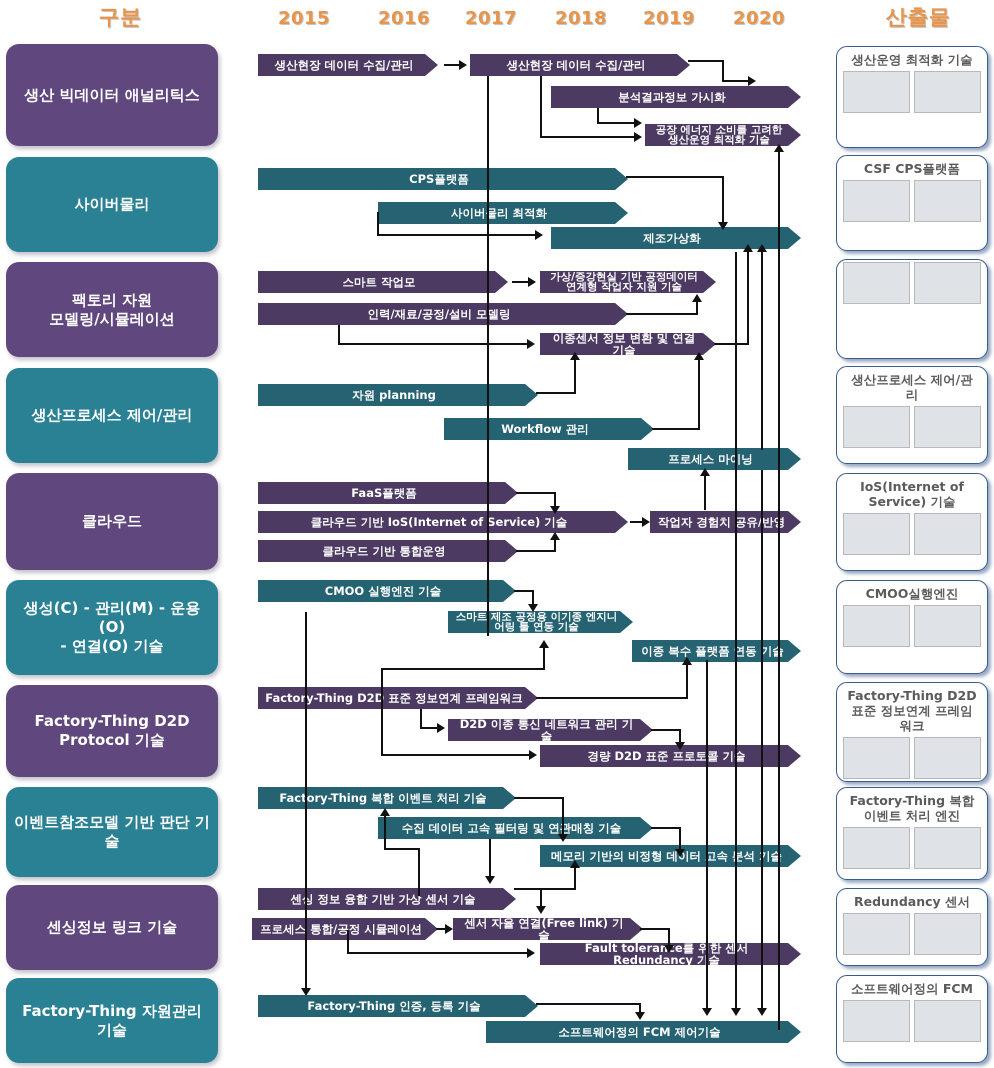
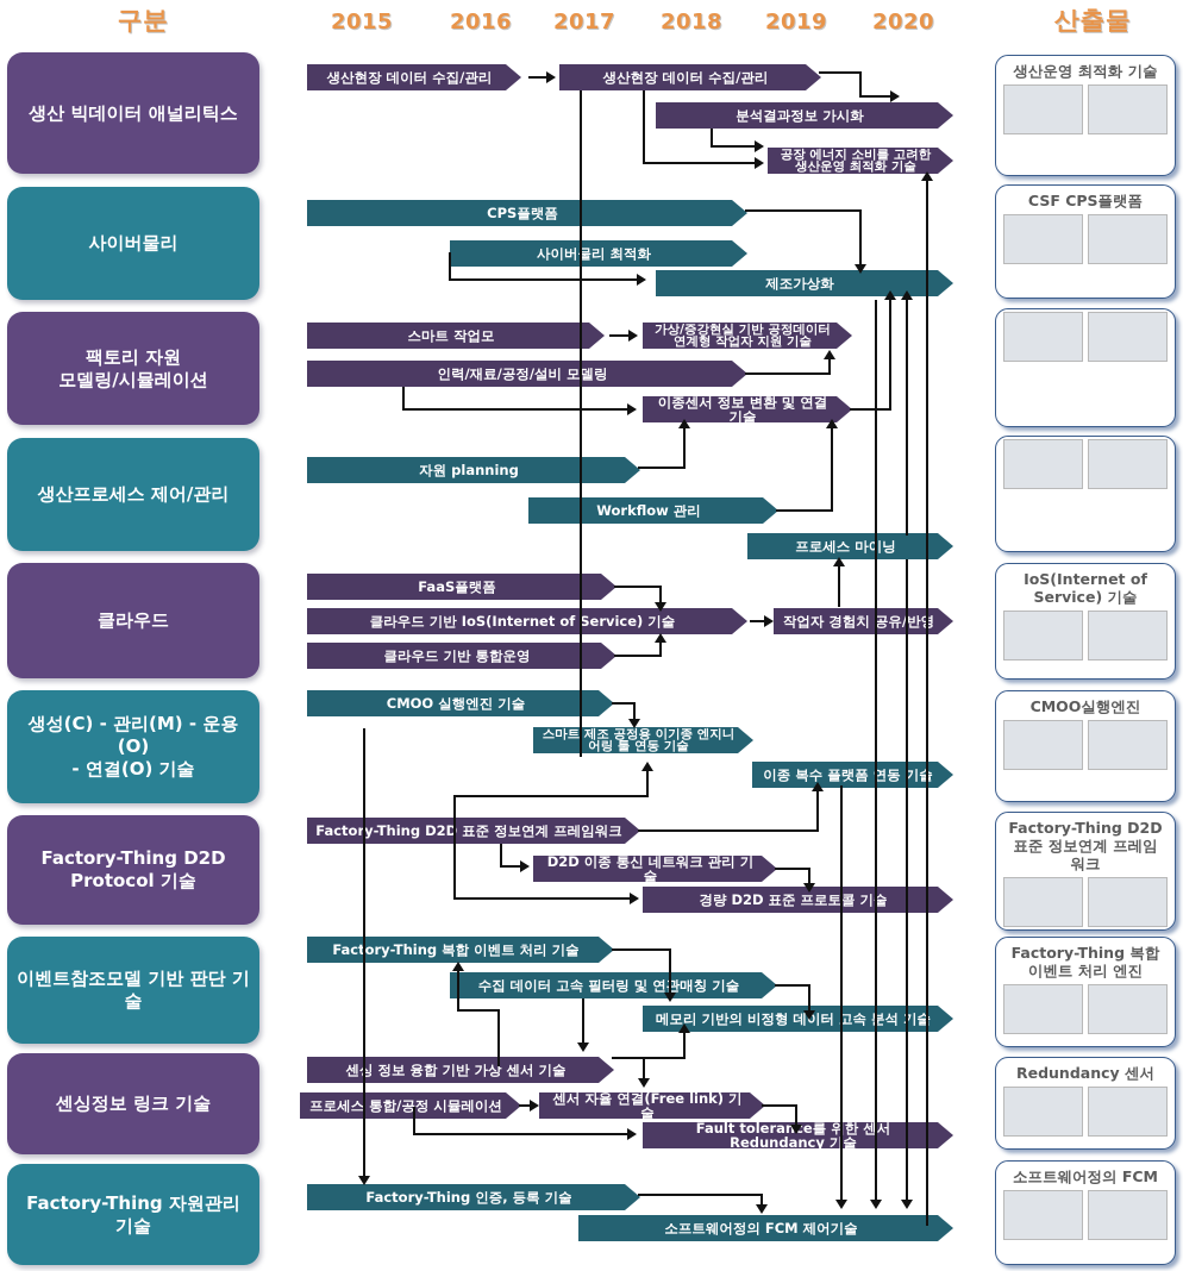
  구분
  산출물
  2015
  2016
  2017
  2018
  2019
  2020
  생산 빅데이터 애널리틱스
  사이버물리
  팩토리 자원
  모델링/시뮬레이션
  생산프로세스 제어/관리
  클라우드
  생성(C) - 관리(M) - 운용(O)
  - 연결(O) 기술
  Factory-Thing D2D
  Protocol 기술
  이벤트참조모델 기반 판단 기술
  센싱정보 링크 기술
  Factory-Thing 자원관리 기술
  생산운영 최적화 기술
  CSF CPS플랫폼
- 생산프로세스 제어/관
- 리
  IoS(Internet of
  Service) 기술
  CMOO실행엔진
  Factory-Thing D2D
  표준 정보연계 프레임
  워크
  Factory-Thing 복합
  이벤트 처리 엔진
  Redundancy 센서
  소프트웨어정의 FCM
  생산현장 데이터 수집/관리
  생산현장 데이터 수집/관리
  분석결과정보 가시화
  공장 에너지 소비를 고려한 생산운영 최적화 기술
  CPS플랫폼
  사이버물리 최적화
  제조가상화
  스마트 작업모
  가상/증강현실 기반 공정데이터 연계형 작업자 지원 기술
  인력/재료/공정/설비 모델링
  이종센서 정보 변환 및 연결 기술
  자원 planning
  Workflow 관리
  프로세스 마닝
  FaaS플랫폼
  클라우드 기반 IoS(Internet of Service) 기술
  작업자 경험치 공유/반
  클라우드 기반 통합운영
  CMOO 실행엔진 기술
  스마트 제조 공정용 이기종 엔지니어링 툴 연동 기술
  이종 복수 플랫폼 연동 기
  Factory-Thing D2D 표준 정보연계 프레임워크
  D2D 이종 통신 네트워크 관리 기술
  경량 D2D 표준 프로토콜 기술
  Factory-Thing 복합 이벤트 처리 기술
  수집 데이터 고속 필터링 및 연관매칭 기술
  메모리 기반의 비정형 데이터 고속 분석 기술
  센싱 정보 융합 기반 가상 센서 기술
  프로세스 통합/공정 시뮬레이션
  센서 자율 연결(Free link) 기술
  Fault tolerance를 위한 센서 Redundancy 기술
  Factory-Thing 인증, 등록 기술
  소프트웨어정의 FCM 제어기술
